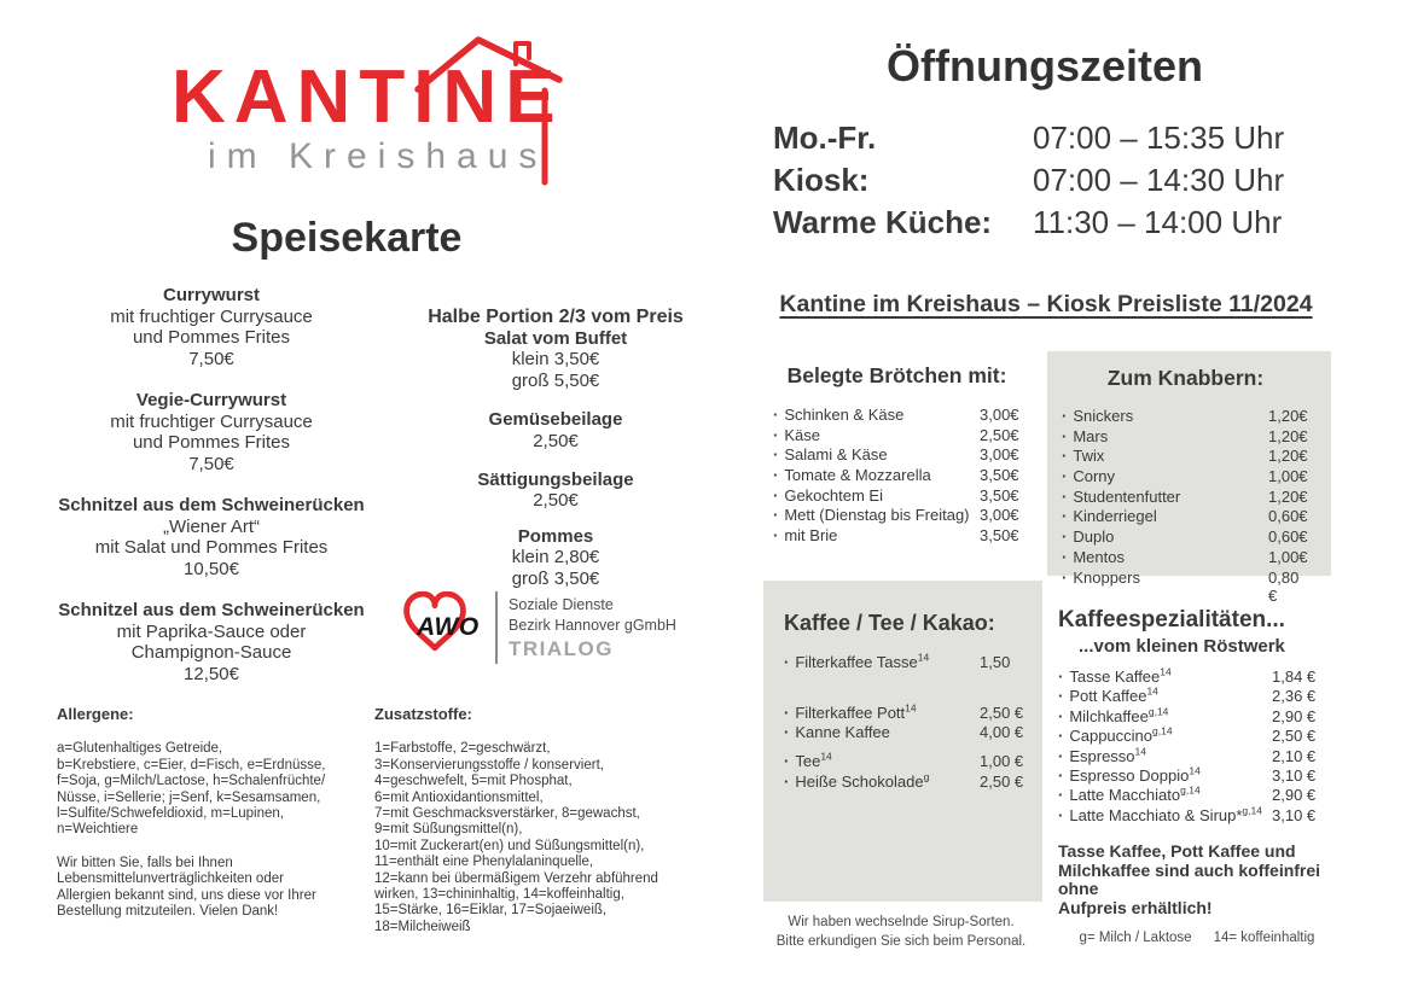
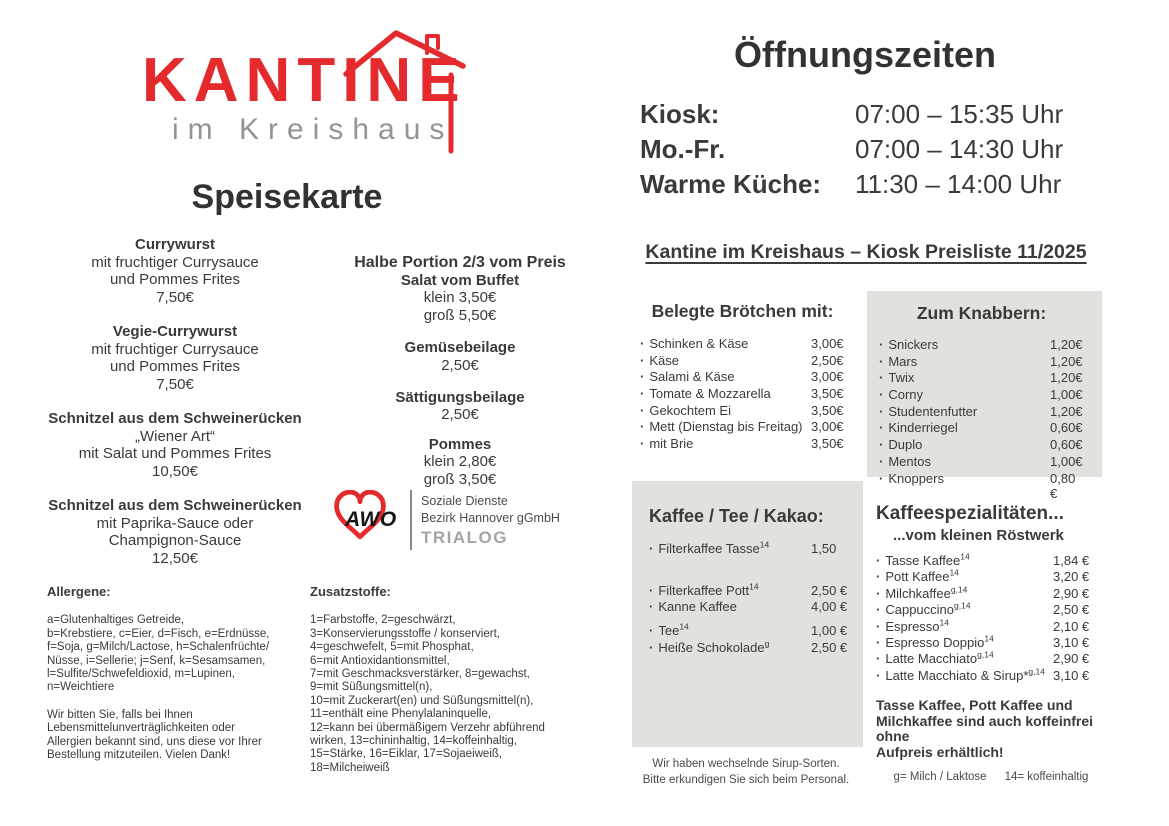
  KANTINE
  im Kreishaus
  Speisekarte
  Currywurst
  mit fruchtiger Currysauce
  und Pommes Frites
  7,50€
  Vegie-Currywurst
  mit fruchtiger Currysauce
  und Pommes Frites
  7,50€
  Schnitzel aus dem Schweinerücken
  „Wiener Art“
  mit Salat und Pommes Frites
  10,50€
  Schnitzel aus dem Schweinerücken
  mit Paprika-Sauce oder
  Champignon-Sauce
  12,50€
  Halbe Portion 2/3 vom Preis
  Salat vom Buffet
  klein 3,50€
  groß 5,50€
  Gemüsebeilage
  2,50€
  Sättigungsbeilage
  2,50€
  Pommes
  klein 2,80€
  groß 3,50€
  AWO
  Soziale Dienste
  Bezirk Hannover gGmbH
  TRIALOG
  Allergene:
  a=Glutenhaltiges Getreide,
  b=Krebstiere, c=Eier, d=Fisch, e=Erdnüsse,
  f=Soja, g=Milch/Lactose, h=Schalenfrüchte/
  Nüsse, i=Sellerie; j=Senf, k=Sesamsamen,
  l=Sulfite/Schwefeldioxid, m=Lupinen,
  n=Weichtiere
  Wir bitten Sie, falls bei Ihnen
  Lebensmittelunverträglichkeiten oder
  Allergien bekannt sind, uns diese vor Ihrer
  Bestellung mitzuteilen. Vielen Dank!
  Zusatzstoffe:
  1=Farbstoffe, 2=geschwärzt,
  3=Konservierungsstoffe / konserviert,
  4=geschwefelt, 5=mit Phosphat,
  6=mit Antioxidantionsmittel,
  7=mit Geschmacksverstärker, 8=gewachst,
  9=mit Süßungsmittel(n),
  10=mit Zuckerart(en) und Süßungsmittel(n),
  11=enthält eine Phenylalaninquelle,
  12=kann bei übermäßigem Verzehr abführend
  wirken, 13=chininhaltig, 14=koffeinhaltig,
  15=Stärke, 16=Eiklar, 17=Sojaeiweiß,
  18=Milcheiweiß
  Öffnungszeiten
- Mo.-Fr.
+ Kiosk:
  07:00 – 15:35 Uhr
- Kiosk:
+ Mo.-Fr.
  07:00 – 14:30 Uhr
  Warme Küche:
  11:30 – 14:00 Uhr
- Kantine im Kreishaus – Kiosk Preisliste 11/2024
+ Kantine im Kreishaus – Kiosk Preisliste 11/2025
  Belegte Brötchen mit:
  Schinken & Käse
  3,00€
  Käse
  2,50€
  Salami & Käse
  3,00€
  Tomate & Mozzarella
  3,50€
  Gekochtem Ei
  3,50€
  Mett (Dienstag bis Freitag)
  3,00€
  mit Brie
  3,50€
  Zum Knabbern:
  Snickers
  1,20€
  Mars
  1,20€
  Twix
  1,20€
  Corny
  1,00€
  Studentenfutter
  1,20€
  Kinderriegel
  0,60€
  Duplo
  0,60€
  Mentos
  1,00€
  Knoppers
  0,80 €
  Kaffee / Tee / Kakao:
  Filterkaffee Tasse14
  1,50
  Filterkaffee Pott14
  2,50 €
  Kanne Kaffee
  4,00 €
  Tee14
  1,00 €
  Heiße Schokoladeg
  2,50 €
  Kaffeespezialitäten...
  ...vom kleinen Röstwerk
  Tasse Kaffee14
  1,84 €
  Pott Kaffee14
- 2,36 €
+ 3,20 €
  Milchkaffeeg,14
  2,90 €
  Cappuccinog,14
  2,50 €
  Espresso14
  2,10 €
  Espresso Doppio14
  3,10 €
  Latte Macchiatog,14
  2,90 €
  Latte Macchiato & Sirup*g,14
  3,10 €
  Tasse Kaffee, Pott Kaffee und
  Milchkaffee sind auch koffeinfrei ohne
  Aufpreis erhältlich!
  Wir haben wechselnde Sirup-Sorten.
  Bitte erkundigen Sie sich beim Personal.
  g= Milch / Laktose
  14= koffeinhaltig
